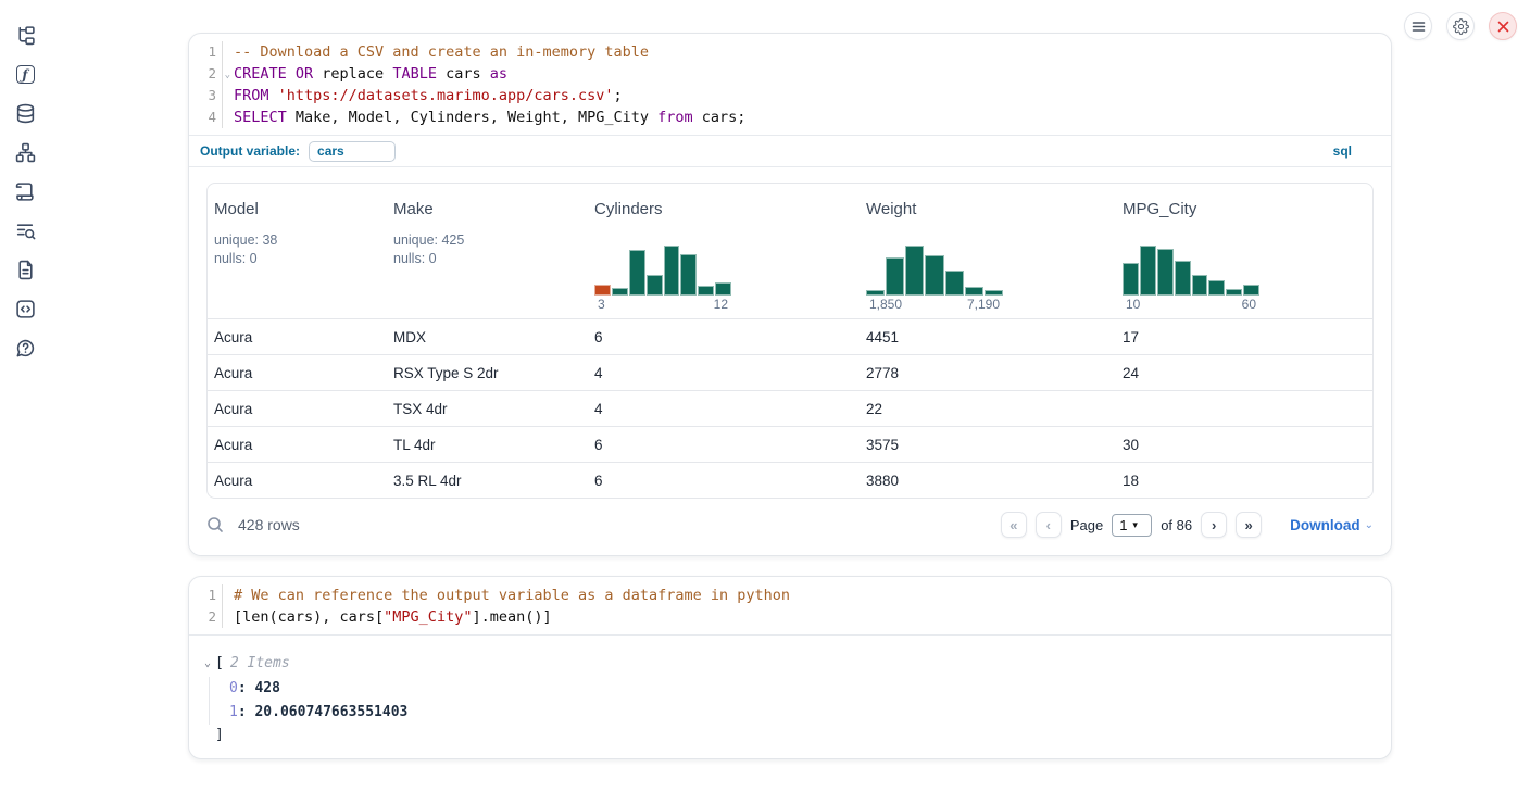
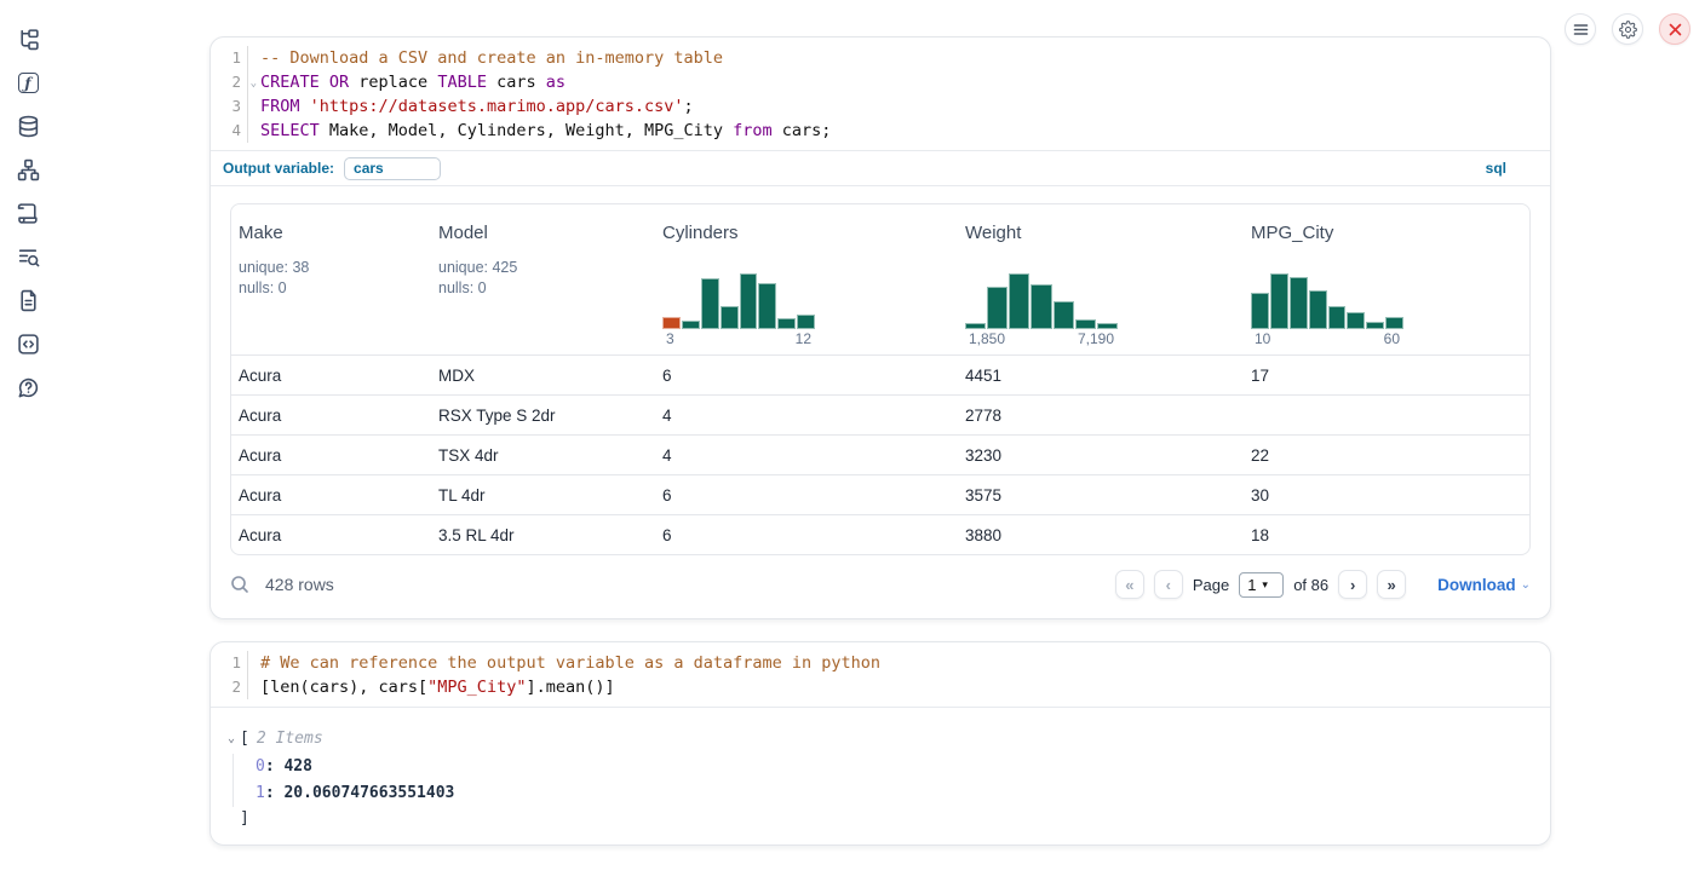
  ƒ
  1
  -- Download a CSV and create an in-memory table
  2
  ⌄
  CREATE OR replace TABLE cars as
  3
  FROM 'https://datasets.marimo.app/cars.csv';
  4
  SELECT Make, Model, Cylinders, Weight, MPG_City from cars;
  Output variable:
  cars
  sql
- Model
+ Make
  unique: 38
  nulls: 0
- Make
+ Model
  unique: 425
  nulls: 0
  Cylinders
  3
  12
  Weight
  1,850
  7,190
  MPG_City
  10
  60
  Acura
  MDX
  6
  4451
  17
  Acura
  RSX Type S 2dr
  4
  2778
- 24
  Acura
  TSX 4dr
  4
+ 3230
  22
  Acura
  TL 4dr
  6
  3575
  30
  Acura
  3.5 RL 4dr
  6
  3880
  18
  428 rows
  «
  ‹
  Page
  1
  ▾
  of 86
  ›
  »
  Download
  ⌄
  1
  # We can reference the output variable as a dataframe in python
  2
  [len(cars), cars["MPG_City"].mean()]
  ⌄
  [
  2 Items
  0: 428
  1: 20.060747663551403
  ]
